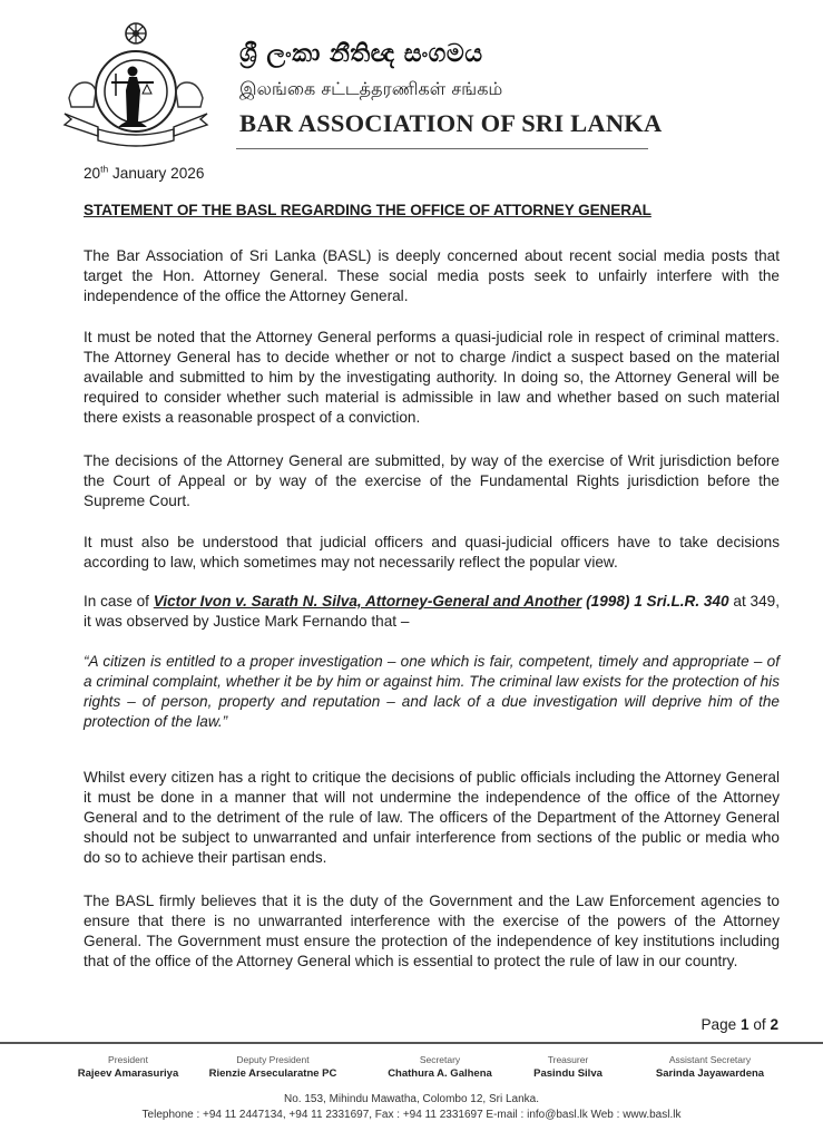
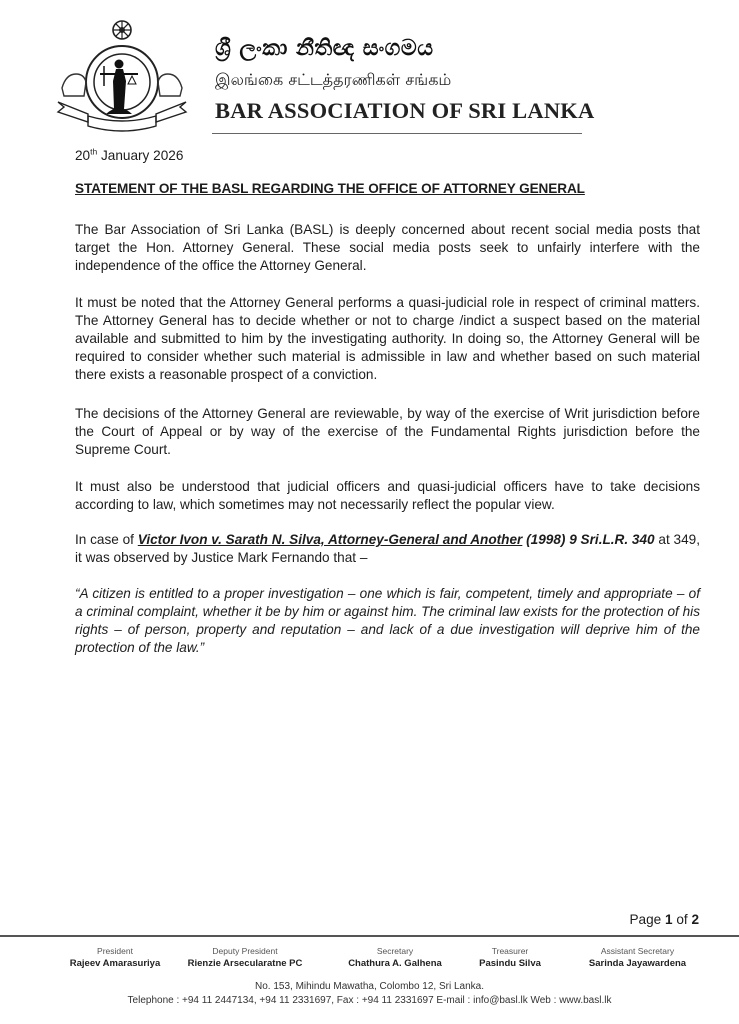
  ශ්‍රී ලංකා නීතිඥ සංගමය
  இலங்கை சட்டத்தரணிகள் சங்கம்
  BAR ASSOCIATION OF SRI LANKA
  20th January 2026
  STATEMENT OF THE BASL REGARDING THE OFFICE OF ATTORNEY GENERAL
  The Bar Association of Sri Lanka (BASL) is deeply concerned about recent social media posts that target the Hon. Attorney General. These social media posts seek to unfairly interfere with the independence of the office the Attorney General.
  It must be noted that the Attorney General performs a quasi-judicial role in respect of criminal matters. The Attorney General has to decide whether or not to charge /indict a suspect based on the material available and submitted to him by the investigating authority. In doing so, the Attorney General will be required to consider whether such material is admissible in law and whether based on such material there exists a reasonable prospect of a conviction.
- The decisions of the Attorney General are submitted, by way of the exercise of Writ jurisdiction before the Court of Appeal or by way of the exercise of the Fundamental Rights jurisdiction before the Supreme Court.
+ The decisions of the Attorney General are reviewable, by way of the exercise of Writ jurisdiction before the Court of Appeal or by way of the exercise of the Fundamental Rights jurisdiction before the Supreme Court.
  It must also be understood that judicial officers and quasi-judicial officers have to take decisions according to law, which sometimes may not necessarily reflect the popular view.
- In case of Victor Ivon v. Sarath N. Silva, Attorney-General and Another (1998) 1 Sri.L.R. 340 at 349, it was observed by Justice Mark Fernando that –
+ In case of Victor Ivon v. Sarath N. Silva, Attorney-General and Another (1998) 9 Sri.L.R. 340 at 349, it was observed by Justice Mark Fernando that –
  “A citizen is entitled to a proper investigation – one which is fair, competent, timely and appropriate – of a criminal complaint, whether it be by him or against him. The criminal law exists for the protection of his rights – of person, property and reputation – and lack of a due investigation will deprive him of the protection of the law.”
- Whilst every citizen has a right to critique the decisions of public officials including the Attorney General it must be done in a manner that will not undermine the independence of the office of the Attorney General and to the detriment of the rule of law. The officers of the Department of the Attorney General should not be subject to unwarranted and unfair interference from sections of the public or media who do so to achieve their partisan ends.
- The BASL firmly believes that it is the duty of the Government and the Law Enforcement agencies to ensure that there is no unwarranted interference with the exercise of the powers of the Attorney General. The Government must ensure the protection of the independence of key institutions including that of the office of the Attorney General which is essential to protect the rule of law in our country.
  Page 1 of 2
  President
  Rajeev Amarasuriya
  Deputy President
  Rienzie Arsecularatne PC
  Secretary
  Chathura A. Galhena
  Treasurer
  Pasindu Silva
  Assistant Secretary
  Sarinda Jayawardena
  No. 153, Mihindu Mawatha, Colombo 12, Sri Lanka.
  Telephone : +94 11 2447134, +94 11 2331697, Fax : +94 11 2331697 E-mail : info@basl.lk Web : www.basl.lk
